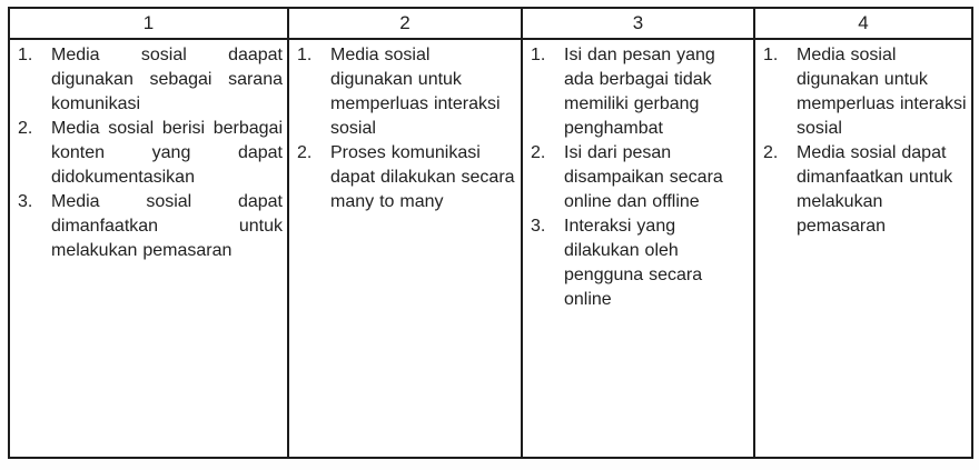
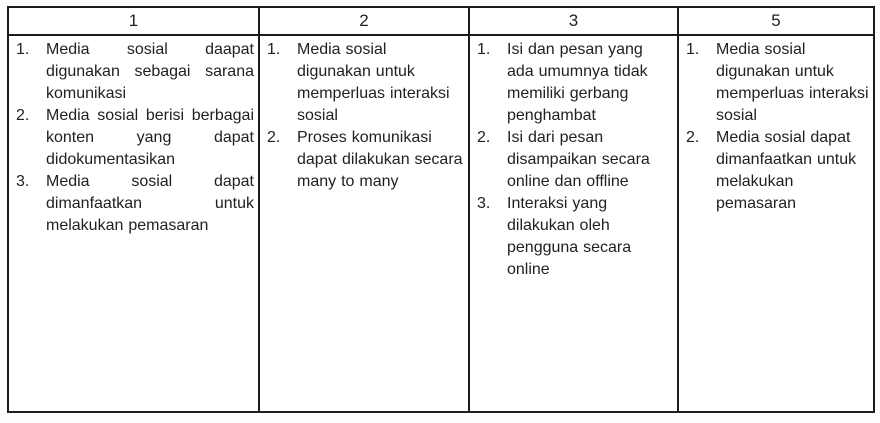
- 1	2	3	4
+ 1	2	3	5
- 1. Media sosial daapat digunakan sebagai sarana komunikasi2. Media sosial berisi berbagai konten yang dapat didokumentasikan3. Media sosial dapat dimanfaatkan untuk melakukan pemasaran	1. Media sosial digunakan untuk memperluas interaksi sosial2. Proses komunikasi dapat dilakukan secara many to many	1. Isi dan pesan yang ada berbagai tidak memiliki gerbang penghambat2. Isi dari pesan disampaikan secara online dan offline3. Interaksi yang dilakukan oleh pengguna secara online	1. Media sosial digunakan untuk memperluas interaksi sosial2. Media sosial dapat dimanfaatkan untuk melakukan pemasaran
+ 1. Media sosial daapat digunakan sebagai sarana komunikasi2. Media sosial berisi berbagai konten yang dapat didokumentasikan3. Media sosial dapat dimanfaatkan untuk melakukan pemasaran	1. Media sosial digunakan untuk memperluas interaksi sosial2. Proses komunikasi dapat dilakukan secara many to many	1. Isi dan pesan yang ada umumnya tidak memiliki gerbang penghambat2. Isi dari pesan disampaikan secara online dan offline3. Interaksi yang dilakukan oleh pengguna secara online	1. Media sosial digunakan untuk memperluas interaksi sosial2. Media sosial dapat dimanfaatkan untuk melakukan pemasaran
